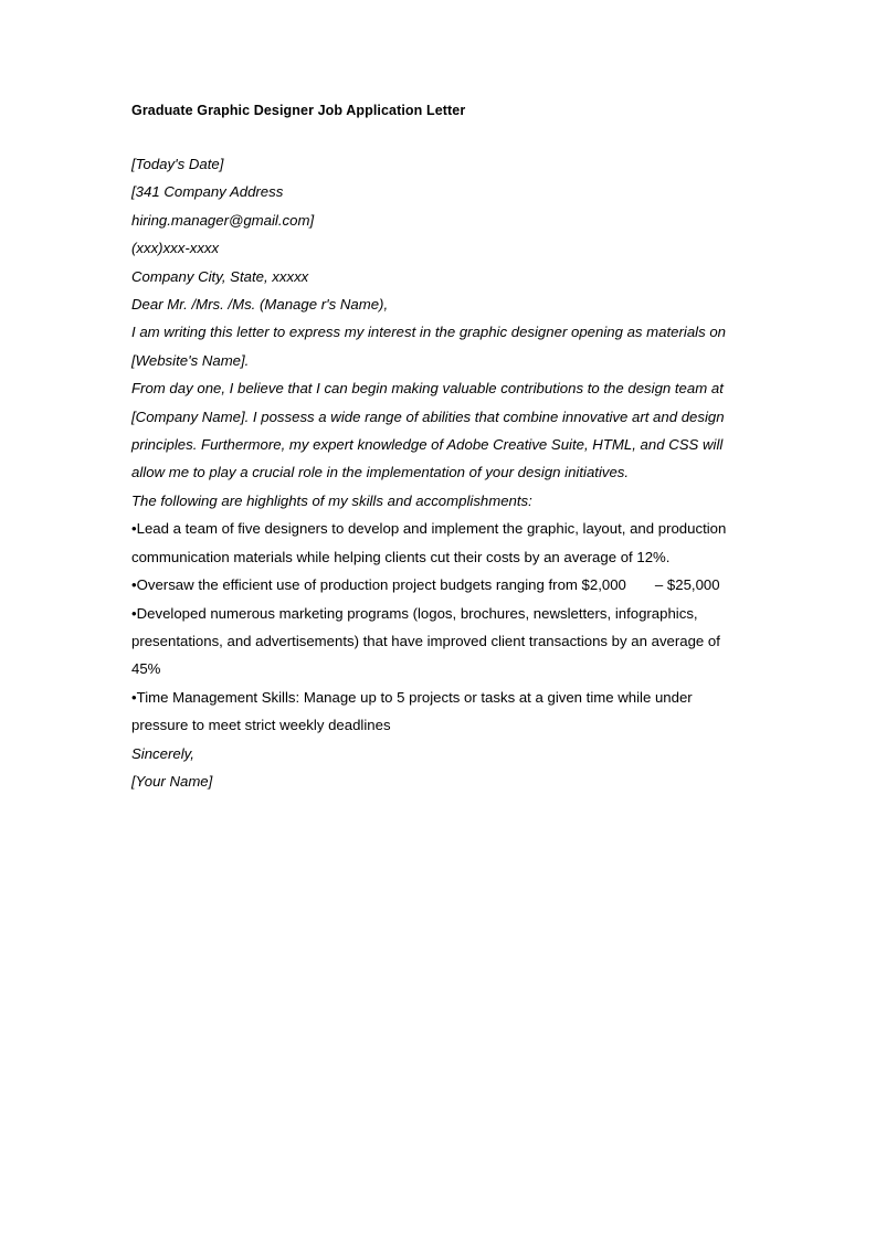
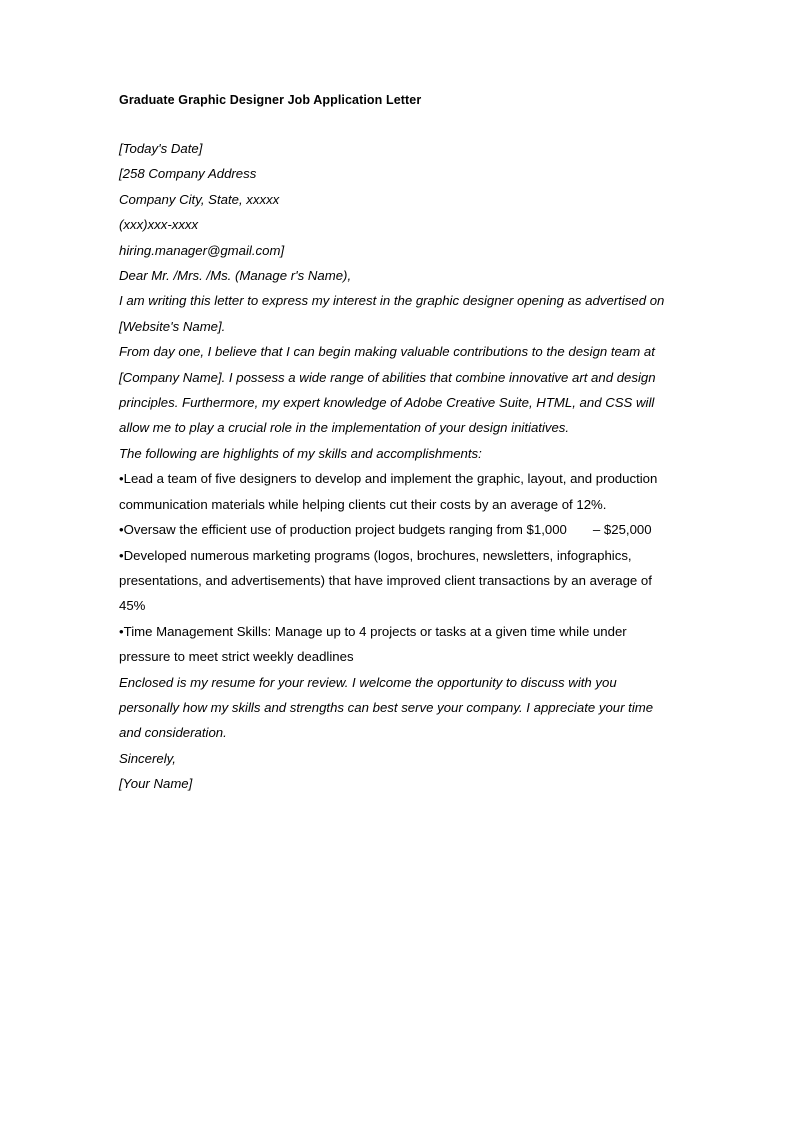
  Graduate Graphic Designer Job Application Letter
  [Today's Date]
- [341 Company Address
+ [258 Company Address
- hiring.manager@gmail.com]
+ Company City, State, xxxxx
  (xxx)xxx-xxxx
- Company City, State, xxxxx
+ hiring.manager@gmail.com]
  Dear Mr. /Mrs. /Ms. (Manage r's Name),
- I am writing this letter to express my interest in the graphic designer opening as materials on [Website's Name].
+ I am writing this letter to express my interest in the graphic designer opening as advertised on [Website's Name].
  From day one, I believe that I can begin making valuable contributions to the design team at [Company Name]. I possess a wide range of abilities that combine innovative art and design principles. Furthermore, my expert knowledge of Adobe Creative Suite, HTML, and CSS will allow me to play a crucial role in the implementation of your design initiatives.
  The following are highlights of my skills and accomplishments:
  •Lead a team of five designers to develop and implement the graphic, layout, and production communication materials while helping clients cut their costs by an average of 12%.
- •Oversaw the efficient use of production project budgets ranging from $2,000 – $25,000
+ •Oversaw the efficient use of production project budgets ranging from $1,000 – $25,000
  •Developed numerous marketing programs (logos, brochures, newsletters, infographics, presentations, and advertisements) that have improved client transactions by an average of 45%
- •Time Management Skills: Manage up to 5 projects or tasks at a given time while under pressure to meet strict weekly deadlines
+ •Time Management Skills: Manage up to 4 projects or tasks at a given time while under pressure to meet strict weekly deadlines
+ Enclosed is my resume for your review. I welcome the opportunity to discuss with you personally how my skills and strengths can best serve your company. I appreciate your time and consideration.
  Sincerely,
  [Your Name]
